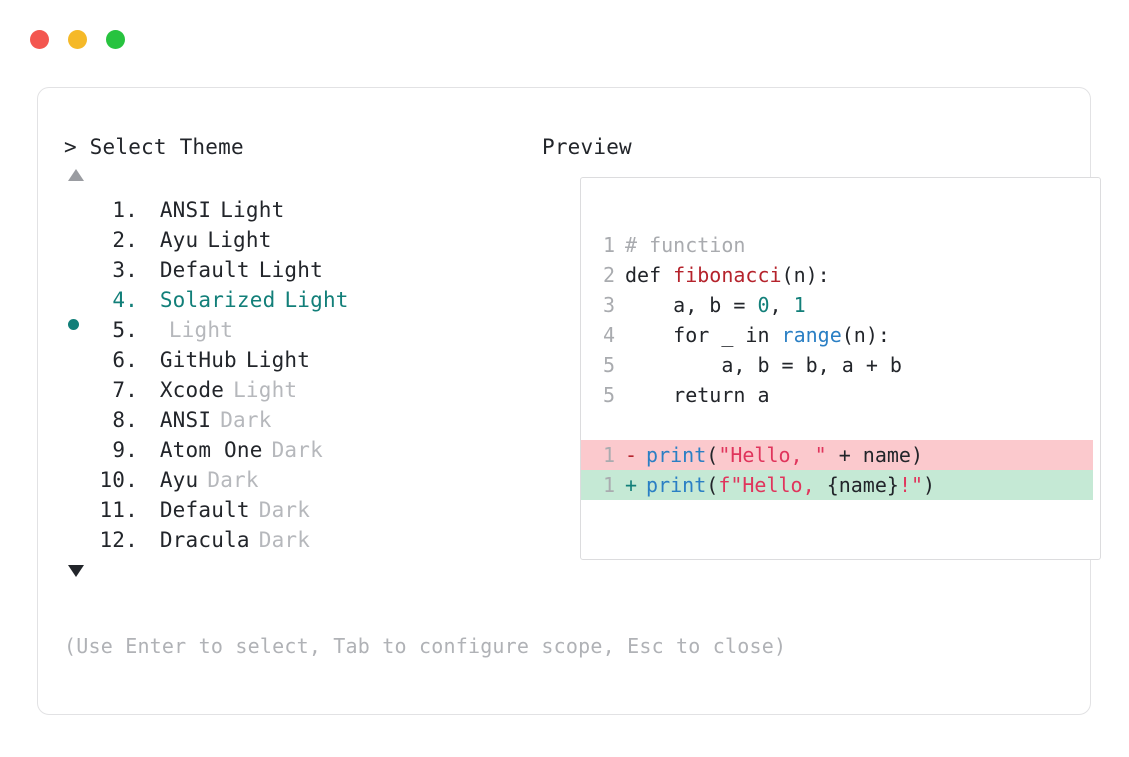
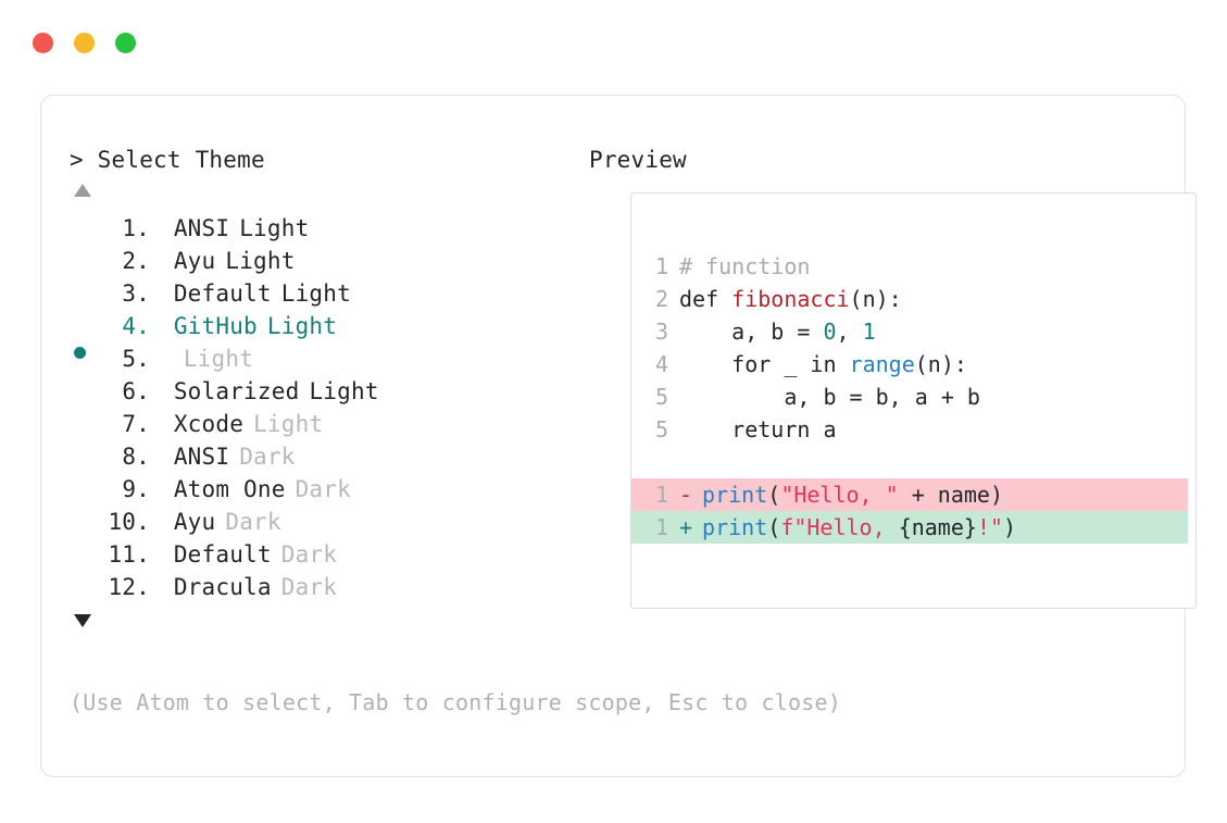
  > Select Theme
  1.
  ANSI
  Light
  2.
  Ayu
  Light
  3.
  Default
  Light
  4.
- Solarized
+ GitHub
  Light
  5.
  Light
  6.
- GitHub
+ Solarized
  Light
  7.
  Xcode
  Light
  8.
  ANSI
  Dark
  9.
  Atom One
  Dark
  10.
  Ayu
  Dark
  11.
  Default
  Dark
  12.
  Dracula
  Dark
  Preview
  1 # function
  2 def fibonacci(n):
  3 a, b = 0, 1
  4 for _ in range(n):
  5 a, b = b, a + b
  5 return a
  1 - print("Hello, " + name)
  1 + print(f"Hello, {name}!")
- (Use Enter to select, Tab to configure scope, Esc to close)
+ (Use Atom to select, Tab to configure scope, Esc to close)
